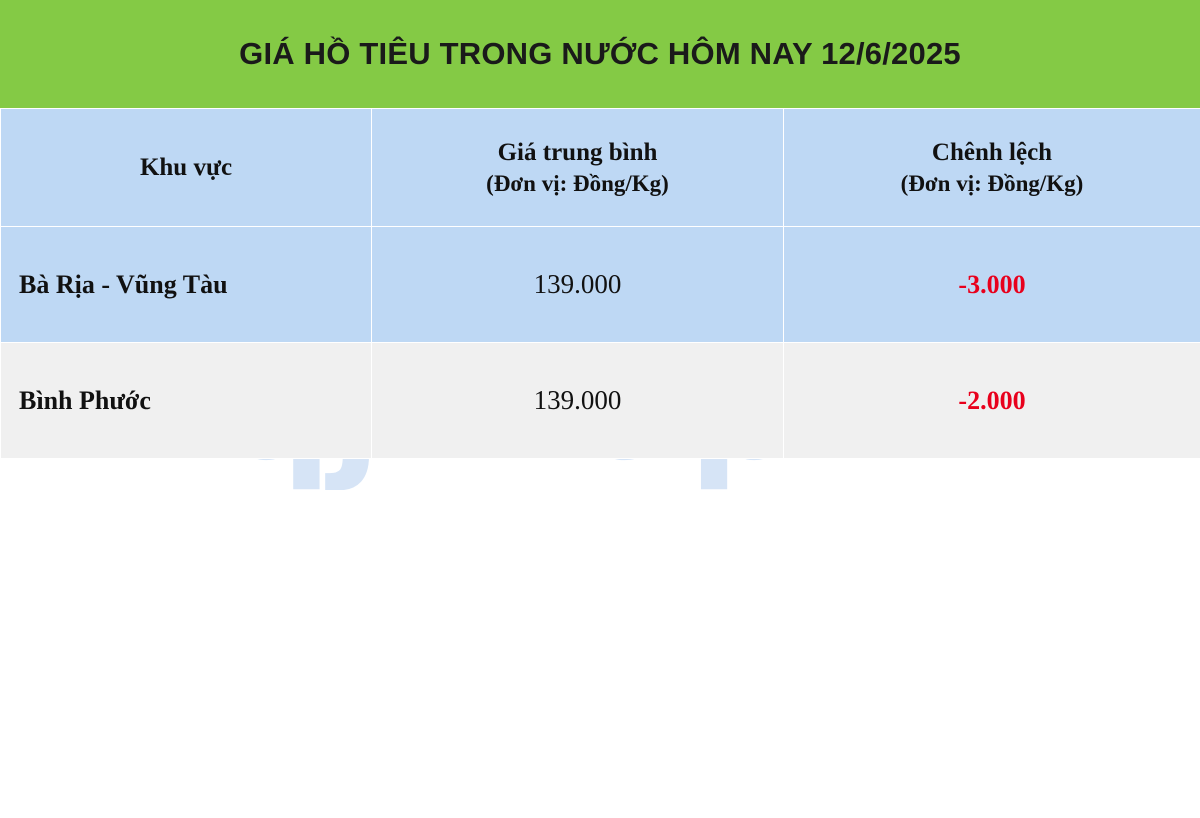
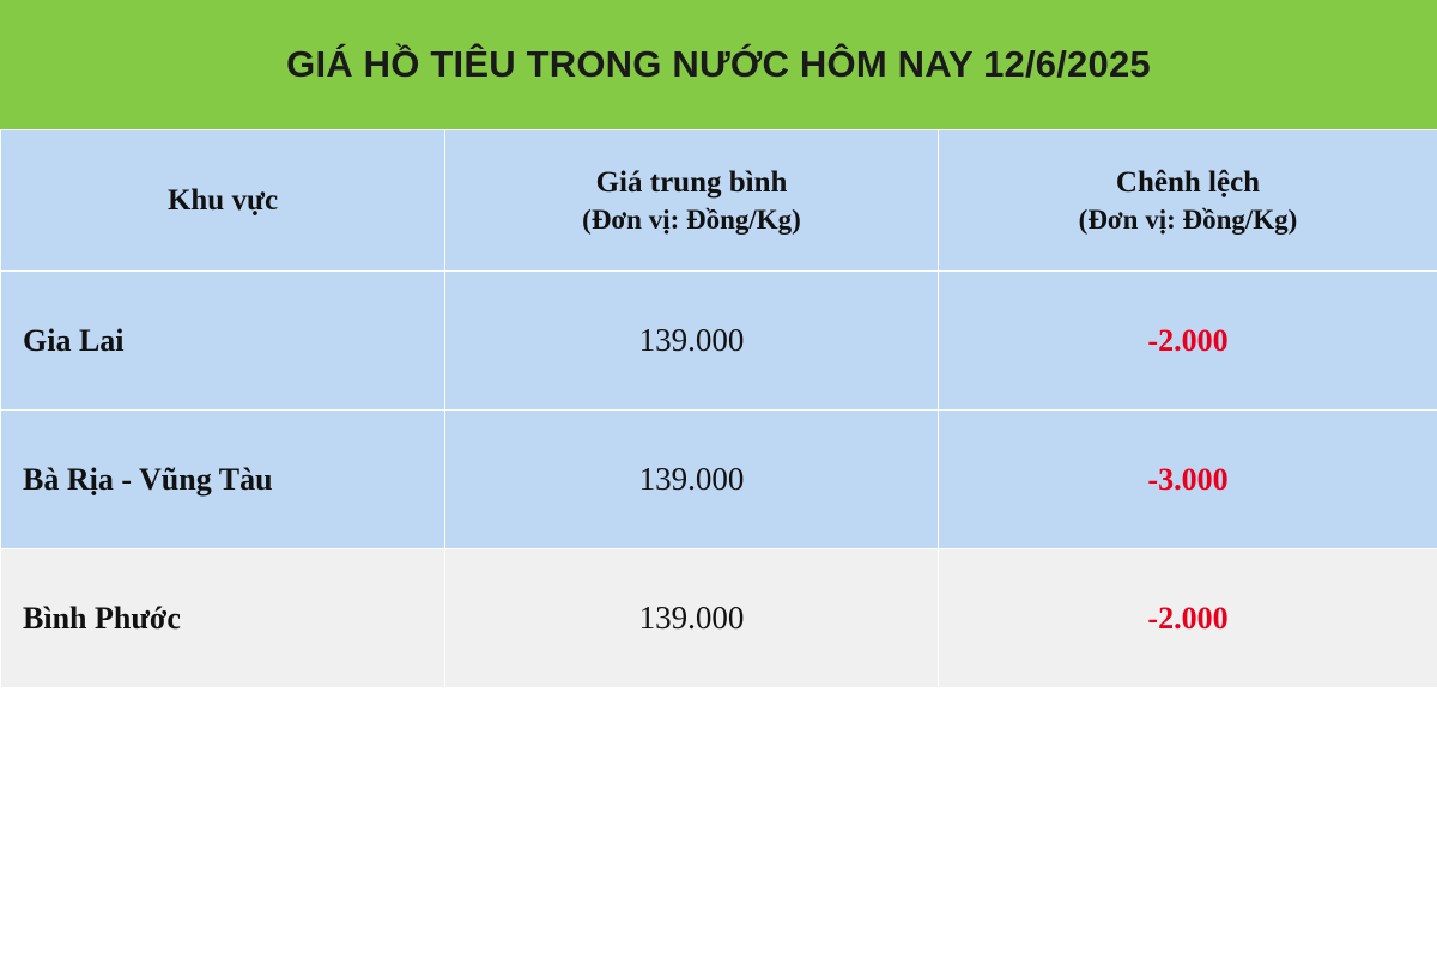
  GIÁ HỒ TIÊU TRONG NƯỚC HÔM NAY 12/6/2025
  Khu vực	Giá trung bình (Đơn vị: Đồng/Kg)	Chênh lệch (Đơn vị: Đồng/Kg)
+ Gia Lai	139.000	-2.000
  Bà Rịa - Vũng Tàu	139.000	-3.000
  Bình Phước	139.000	-2.000
